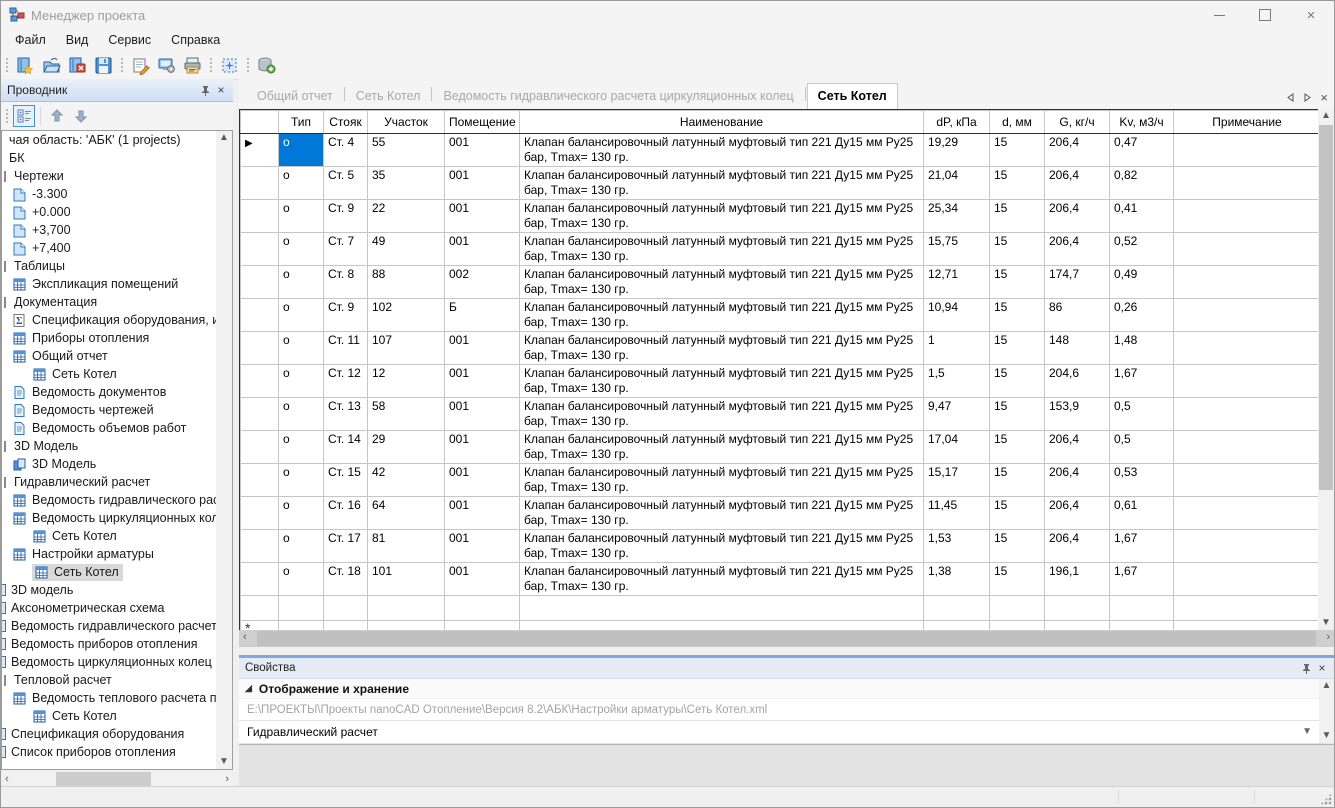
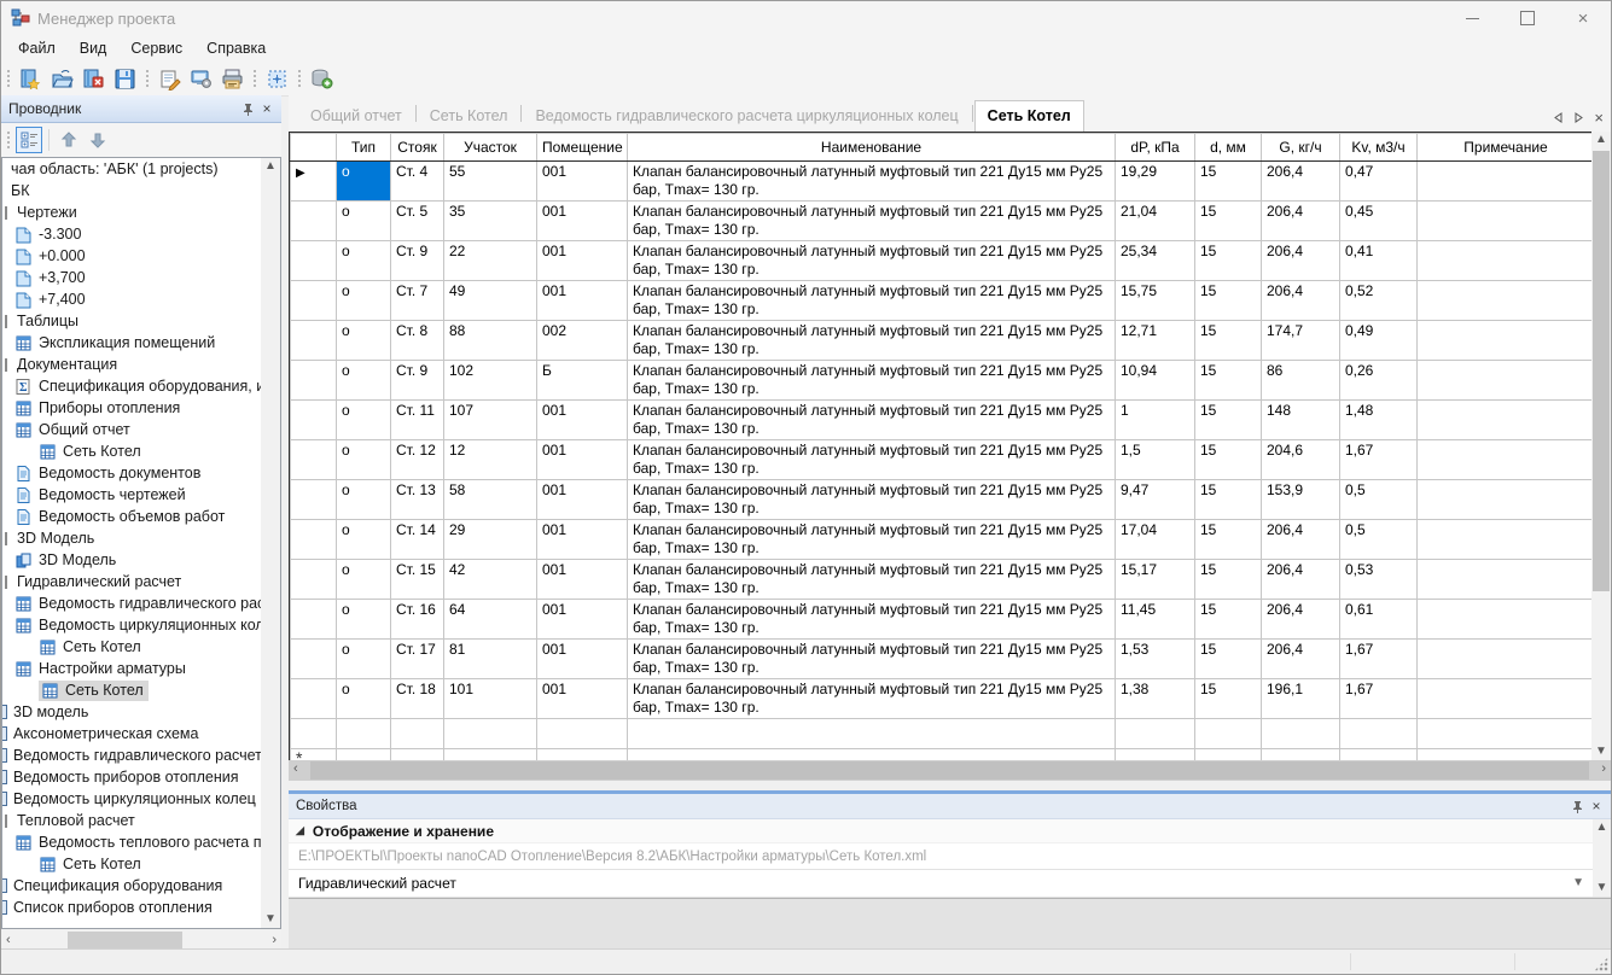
  Менеджер проекта
  ×
  Файл
  Вид
  Сервис
  Справка
  Проводник
  ×
  чая область: 'АБК' (1 projects)
  БК
  Чертежи
  -3.300
  +0.000
  +3,700
  +7,400
  Таблицы
  Экспликация помещений
  Документация
  Σ
  Спецификация оборудования,
  Приборы отопления
  Общий отчет
  Сеть Котел
  Ведомость документов
  Ведомость чертежей
  Ведомость объемов работ
  3D Модель
  3D Модель
  Гидравлический расчет
  Ведомость гидравлического ра
  Ведомость циркуляционных ко
  Сеть Котел
  Настройки арматуры
  Сеть Котел
  3D модель
  Аксонометрическая схема
  Ведомость гидравлического расчет
  Ведомость приборов отопления
  Ведомость циркуляционных колец
  Тепловой расчет
  Ведомость теплового расчета п
  Сеть Котел
  Спецификация оборудования
  Список приборов отопления
  ▲
  ▼
  ‹
  ›
  Общий отчет
  Сеть Котел
  Ведомость гидравлического расчета циркуляционных колец
  Сеть Котел
  ×
  	Тип	Стояк	Участок	Помещение	Наименование	dP, кПа	d, мм	G, кг/ч	Kv, м3/ч	Примечание
  ▶	о	Ст. 4	55	001	Клапан балансировочный латунный муфтовый тип 221 Ду15 мм Ру25 бар, Tmax= 130 гр.	19,29	15	206,4	0,47
- 	о	Ст. 5	35	001	Клапан балансировочный латунный муфтовый тип 221 Ду15 мм Ру25 бар, Tmax= 130 гр.	21,04	15	206,4	0,82
+ 	о	Ст. 5	35	001	Клапан балансировочный латунный муфтовый тип 221 Ду15 мм Ру25 бар, Tmax= 130 гр.	21,04	15	206,4	0,45
  	о	Ст. 9	22	001	Клапан балансировочный латунный муфтовый тип 221 Ду15 мм Ру25 бар, Tmax= 130 гр.	25,34	15	206,4	0,41
  	о	Ст. 7	49	001	Клапан балансировочный латунный муфтовый тип 221 Ду15 мм Ру25 бар, Tmax= 130 гр.	15,75	15	206,4	0,52
  	о	Ст. 8	88	002	Клапан балансировочный латунный муфтовый тип 221 Ду15 мм Ру25 бар, Tmax= 130 гр.	12,71	15	174,7	0,49
  	о	Ст. 9	102	Б	Клапан балансировочный латунный муфтовый тип 221 Ду15 мм Ру25 бар, Tmax= 130 гр.	10,94	15	86	0,26
  	о	Ст. 11	107	001	Клапан балансировочный латунный муфтовый тип 221 Ду15 мм Ру25 бар, Tmax= 130 гр.	1	15	148	1,48
  	о	Ст. 12	12	001	Клапан балансировочный латунный муфтовый тип 221 Ду15 мм Ру25 бар, Tmax= 130 гр.	1,5	15	204,6	1,67
  	о	Ст. 13	58	001	Клапан балансировочный латунный муфтовый тип 221 Ду15 мм Ру25 бар, Tmax= 130 гр.	9,47	15	153,9	0,5
  	о	Ст. 14	29	001	Клапан балансировочный латунный муфтовый тип 221 Ду15 мм Ру25 бар, Tmax= 130 гр.	17,04	15	206,4	0,5
  	о	Ст. 15	42	001	Клапан балансировочный латунный муфтовый тип 221 Ду15 мм Ру25 бар, Tmax= 130 гр.	15,17	15	206,4	0,53
  	о	Ст. 16	64	001	Клапан балансировочный латунный муфтовый тип 221 Ду15 мм Ру25 бар, Tmax= 130 гр.	11,45	15	206,4	0,61
  	о	Ст. 17	81	001	Клапан балансировочный латунный муфтовый тип 221 Ду15 мм Ру25 бар, Tmax= 130 гр.	1,53	15	206,4	1,67
  	о	Ст. 18	101	001	Клапан балансировочный латунный муфтовый тип 221 Ду15 мм Ру25 бар, Tmax= 130 гр.	1,38	15	196,1	1,67
  *
  ▲
  ▼
  ‹
  ›
  Свойства
  ×
  ◢
  Отображение и хранение
  E:\ПРОЕКТЫ\Проекты nanoCAD Отопление\Версия 8.2\АБК\Настройки арматуры\Сеть Котел.xml
  Гидравлический расчет
  ▼
  ▲
  ▼
